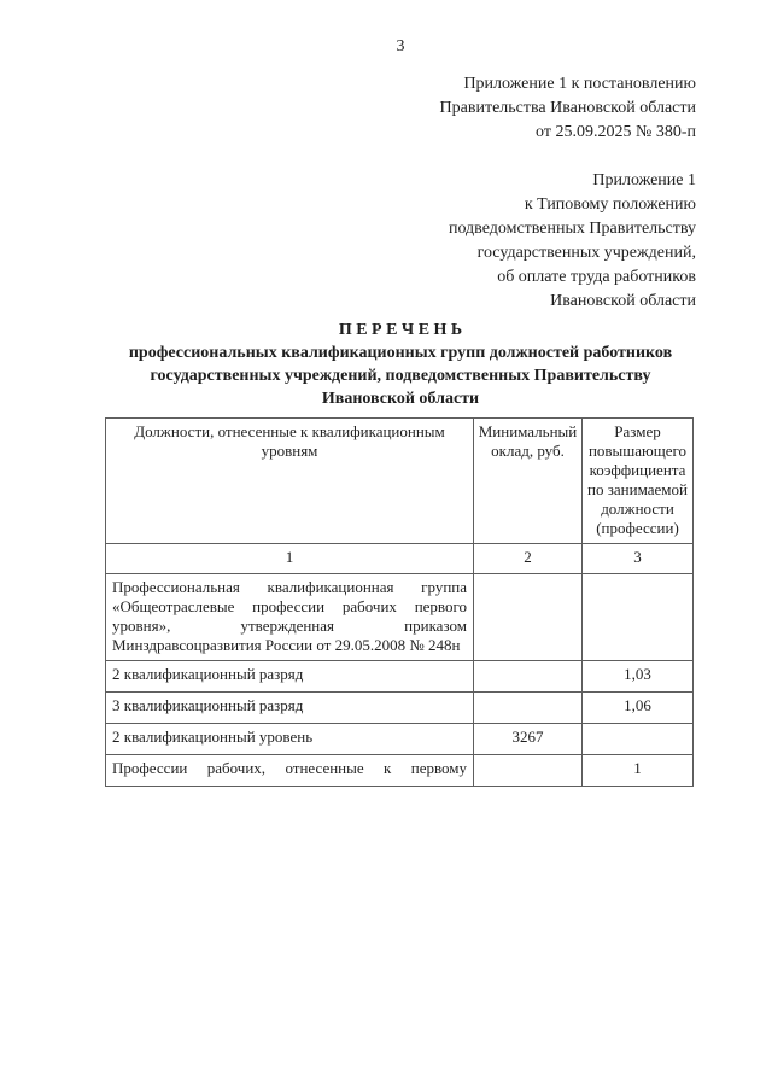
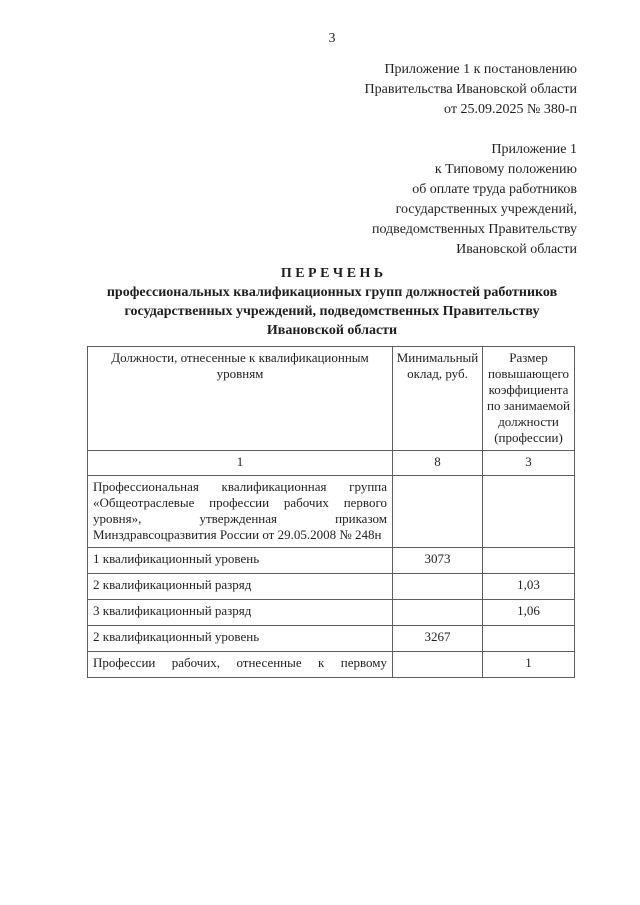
  3
  Приложение 1 к постановлению
  Правительства Ивановской области
  от 25.09.2025 № 380-п
  Приложение 1
  к Типовому положению
- подведомственных Правительству
+ об оплате труда работников
  государственных учреждений,
- об оплате труда работников
+ подведомственных Правительству
  Ивановской области
  П Е Р Е Ч Е Н Ь
  профессиональных квалификационных групп должностей работников государственных учреждений, подведомственных Правительству Ивановской области
  Должности, отнесенные к квалификационным уровням	Минимальный оклад, руб.	Размер повышающего коэффициента по занимаемой должности (профессии)
- 1	2	3
+ 1	8	3
  Профессиональная квалификационная группа «Общеотраслевые профессии рабочих первого уровня», утвержденная приказом Минздравсоцразвития России от 29.05.2008 № 248н
+ 1 квалификационный уровень	3073
  2 квалификационный разряд		1,03
  3 квалификационный разряд		1,06
  2 квалификационный уровень	3267
  Профессии рабочих, отнесенные к первому		1
